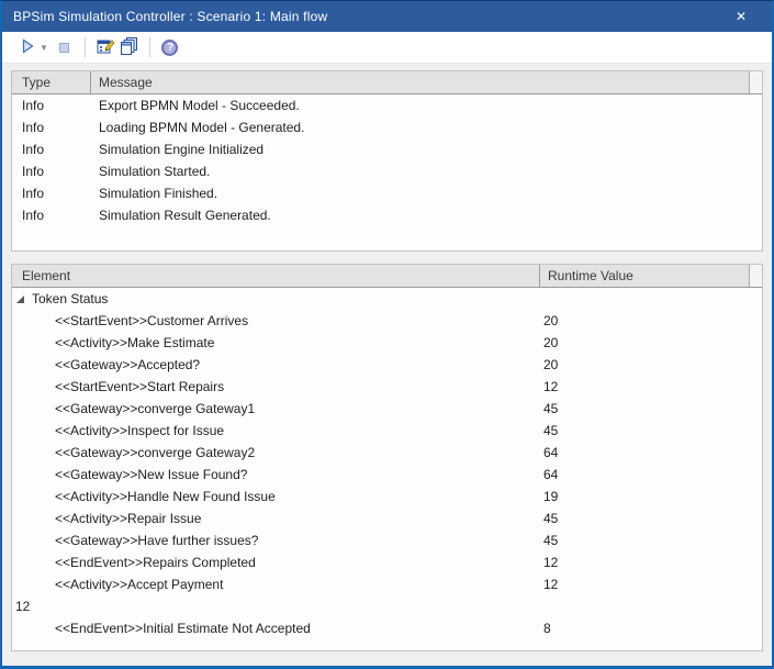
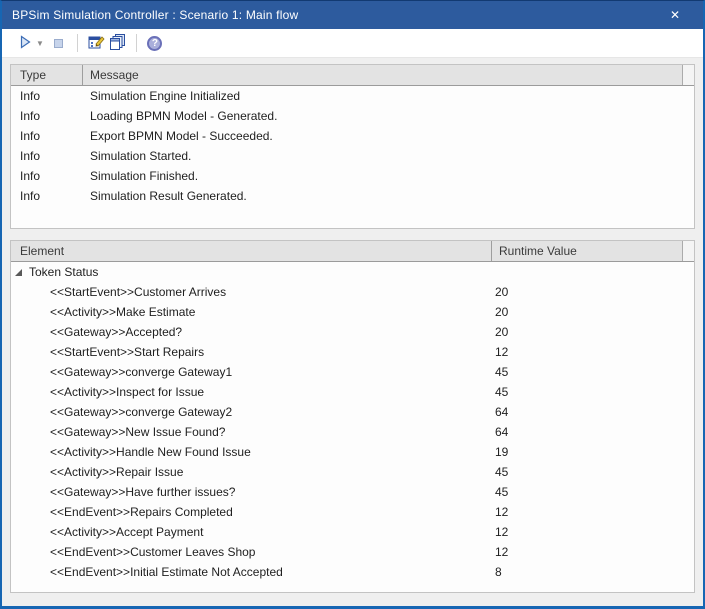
  BPSim Simulation Controller : Scenario 1: Main flow
  ✕
  ▼
  ?
  Type
  Message
  Info
- Export BPMN Model - Succeeded.
+ Simulation Engine Initialized
  Info
  Loading BPMN Model - Generated.
  Info
- Simulation Engine Initialized
+ Export BPMN Model - Succeeded.
  Info
  Simulation Started.
  Info
  Simulation Finished.
  Info
  Simulation Result Generated.
  Element
  Runtime Value
  Token Status
  <<StartEvent>>Customer Arrives
  20
  <<Activity>>Make Estimate
  20
  <<Gateway>>Accepted?
  20
  <<StartEvent>>Start Repairs
  12
  <<Gateway>>converge Gateway1
  45
  <<Activity>>Inspect for Issue
  45
  <<Gateway>>converge Gateway2
  64
  <<Gateway>>New Issue Found?
  64
  <<Activity>>Handle New Found Issue
  19
  <<Activity>>Repair Issue
  45
  <<Gateway>>Have further issues?
  45
  <<EndEvent>>Repairs Completed
  12
  <<Activity>>Accept Payment
  12
+ <<EndEvent>>Customer Leaves Shop
  12
  <<EndEvent>>Initial Estimate Not Accepted
  8
